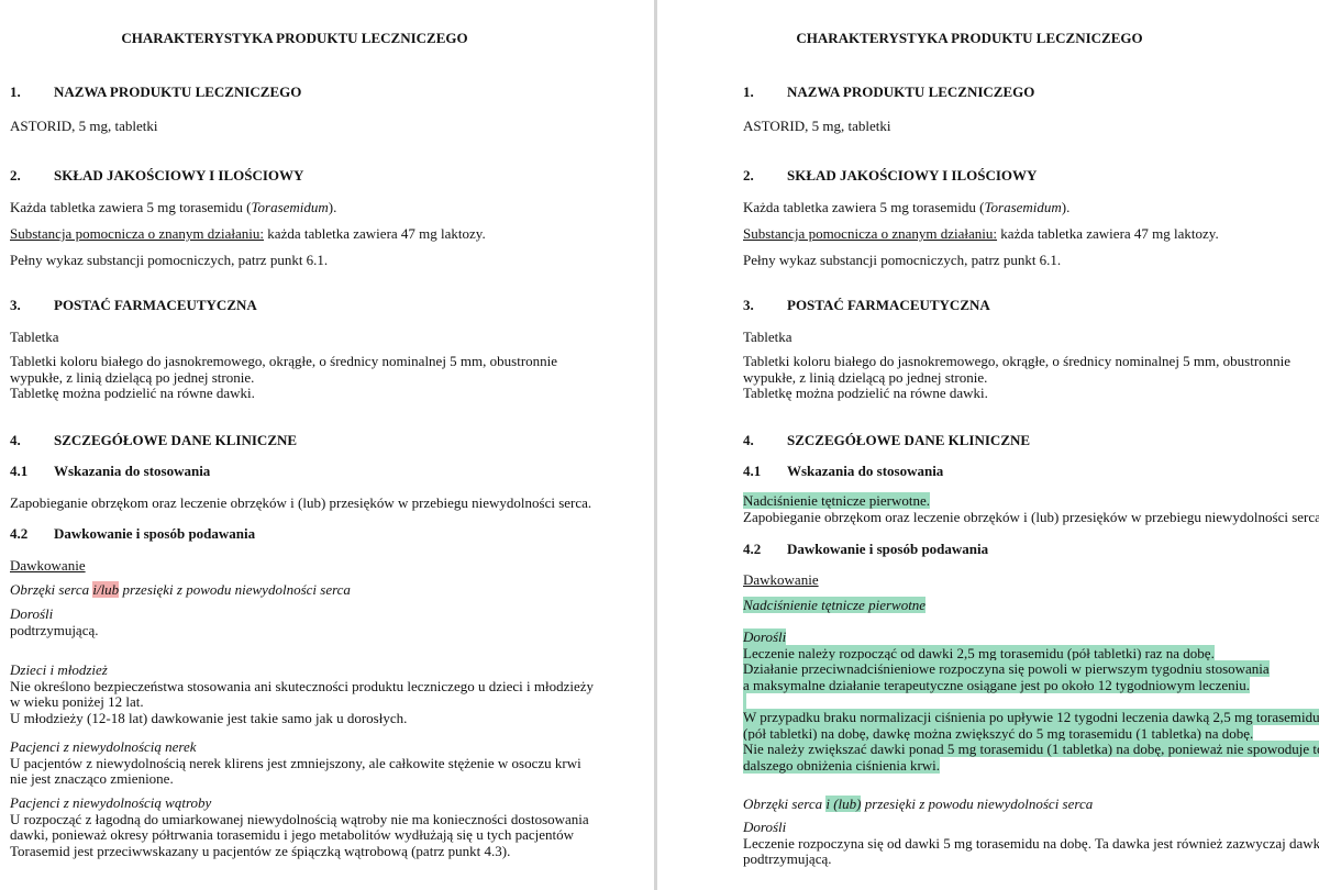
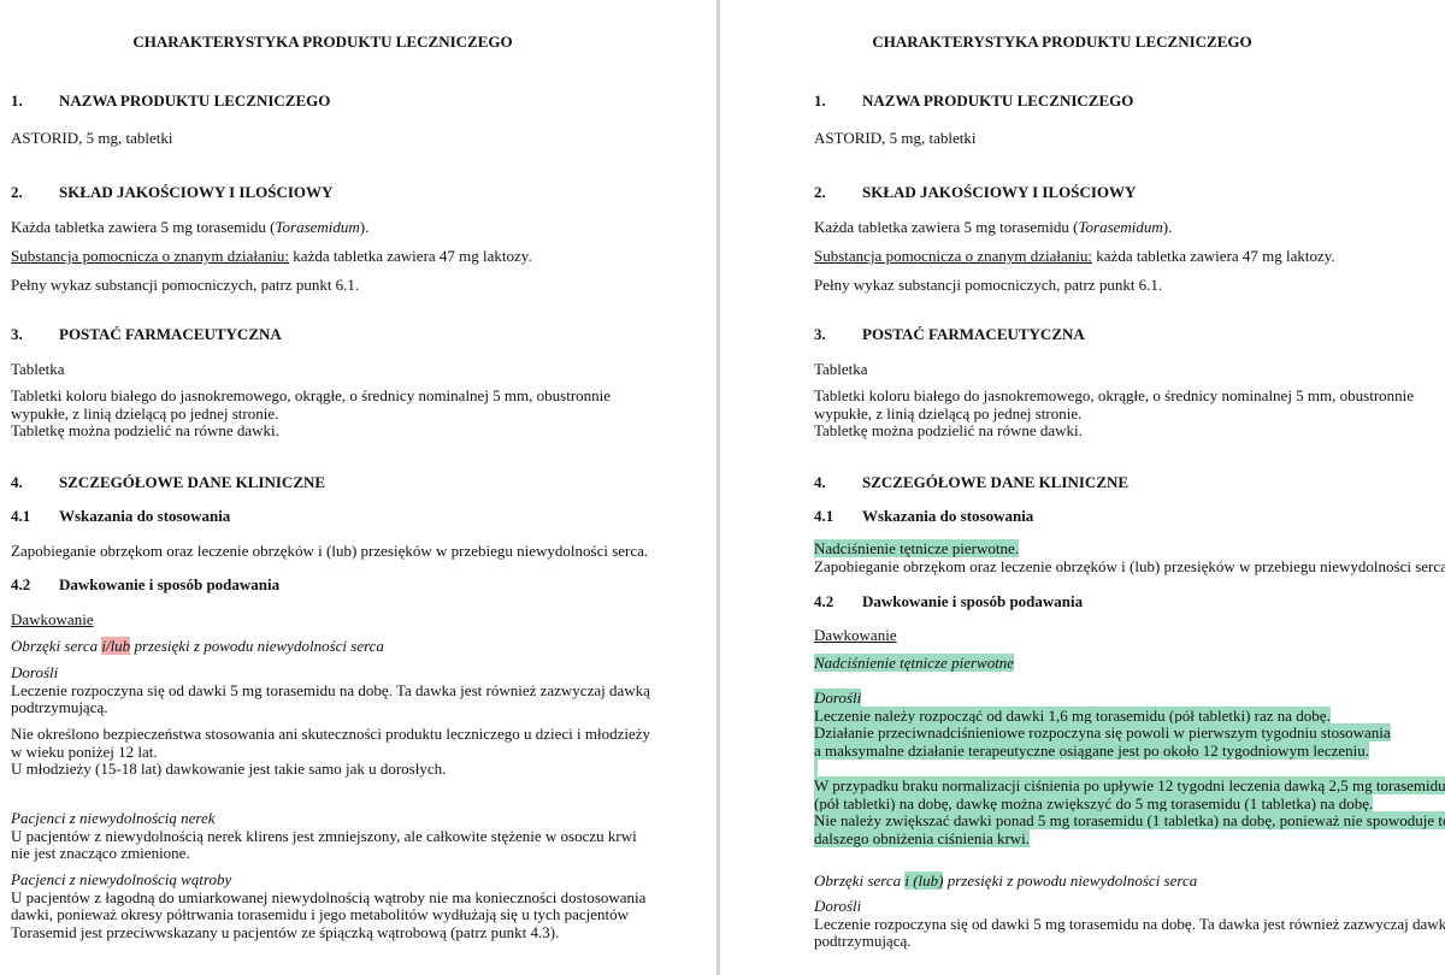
  CHARAKTERYSTYKA PRODUKTU LECZNICZEGO
  1. NAZWA PRODUKTU LECZNICZEGO
  ASTORID, 5 mg, tabletki
  2. SKŁAD JAKOŚCIOWY I ILOŚCIOWY
  Każda tabletka zawiera 5 mg torasemidu (Torasemidum).
  Substancja pomocnicza o znanym działaniu: każda tabletka zawiera 47 mg laktozy.
  Pełny wykaz substancji pomocniczych, patrz punkt 6.1.
  3. POSTAĆ FARMACEUTYCZNA
  Tabletka
  Tabletki koloru białego do jasnokremowego, okrągłe, o średnicy nominalnej 5 mm, obustronnie
  wypukłe, z linią dzielącą po jednej stronie.
  Tabletkę można podzielić na równe dawki.
  4. SZCZEGÓŁOWE DANE KLINICZNE
  4.1 Wskazania do stosowania
  Zapobieganie obrzękom oraz leczenie obrzęków i (lub) przesięków w przebiegu niewydolności serca.
  4.2 Dawkowanie i sposób podawania
  Dawkowanie
  Obrzęki serca i/lub przesięki z powodu niewydolności serca
  Dorośli
+ Leczenie rozpoczyna się od dawki 5 mg torasemidu na dobę. Ta dawka jest również zazwyczaj dawką
  podtrzymującą.
- Dzieci i młodzież
  Nie określono bezpieczeństwa stosowania ani skuteczności produktu leczniczego u dzieci i młodzieży
  w wieku poniżej 12 lat.
- U młodzieży (12-18 lat) dawkowanie jest takie samo jak u dorosłych.
+ U młodzieży (15-18 lat) dawkowanie jest takie samo jak u dorosłych.
  Pacjenci z niewydolnością nerek
  U pacjentów z niewydolnością nerek klirens jest zmniejszony, ale całkowite stężenie w osoczu krwi
  nie jest znacząco zmienione.
  Pacjenci z niewydolnością wątroby
- U rozpocząć z łagodną do umiarkowanej niewydolnością wątroby nie ma konieczności dostosowania
+ U pacjentów z łagodną do umiarkowanej niewydolnością wątroby nie ma konieczności dostosowania
  dawki, ponieważ okresy półtrwania torasemidu i jego metabolitów wydłużają się u tych pacjentów
  Torasemid jest przeciwwskazany u pacjentów ze śpiączką wątrobową (patrz punkt 4.3).
  CHARAKTERYSTYKA PRODUKTU LECZNICZEGO
  1. NAZWA PRODUKTU LECZNICZEGO
  ASTORID, 5 mg, tabletki
  2. SKŁAD JAKOŚCIOWY I ILOŚCIOWY
  Każda tabletka zawiera 5 mg torasemidu (Torasemidum).
  Substancja pomocnicza o znanym działaniu: każda tabletka zawiera 47 mg laktozy.
  Pełny wykaz substancji pomocniczych, patrz punkt 6.1.
  3. POSTAĆ FARMACEUTYCZNA
  Tabletka
  Tabletki koloru białego do jasnokremowego, okrągłe, o średnicy nominalnej 5 mm, obustronnie
  wypukłe, z linią dzielącą po jednej stronie.
  Tabletkę można podzielić na równe dawki.
  4. SZCZEGÓŁOWE DANE KLINICZNE
  4.1 Wskazania do stosowania
  Nadciśnienie tętnicze pierwotne.
  Zapobieganie obrzękom oraz leczenie obrzęków i (lub) przesięków w przebiegu niewydolności serca
  4.2 Dawkowanie i sposób podawania
  Dawkowanie
  Nadciśnienie tętnicze pierwotne
  Dorośli
- Leczenie należy rozpocząć od dawki 2,5 mg torasemidu (pół tabletki) raz na dobę.
+ Leczenie należy rozpocząć od dawki 1,6 mg torasemidu (pół tabletki) raz na dobę.
  Działanie przeciwnadciśnieniowe rozpoczyna się powoli w pierwszym tygodniu stosowania
  a maksymalne działanie terapeutyczne osiągane jest po około 12 tygodniowym leczeniu.
  W przypadku braku normalizacji ciśnienia po upływie 12 tygodni leczenia dawką 2,5 mg torasemidu
  (pół tabletki) na dobę, dawkę można zwiększyć do 5 mg torasemidu (1 tabletka) na dobę.
  Nie należy zwiększać dawki ponad 5 mg torasemidu (1 tabletka) na dobę, ponieważ nie spowoduje t
  dalszego obniżenia ciśnienia krwi.
  Obrzęki serca i (lub) przesięki z powodu niewydolności serca
  Dorośli
  Leczenie rozpoczyna się od dawki 5 mg torasemidu na dobę. Ta dawka jest również zazwyczaj dawk
  podtrzymującą.
